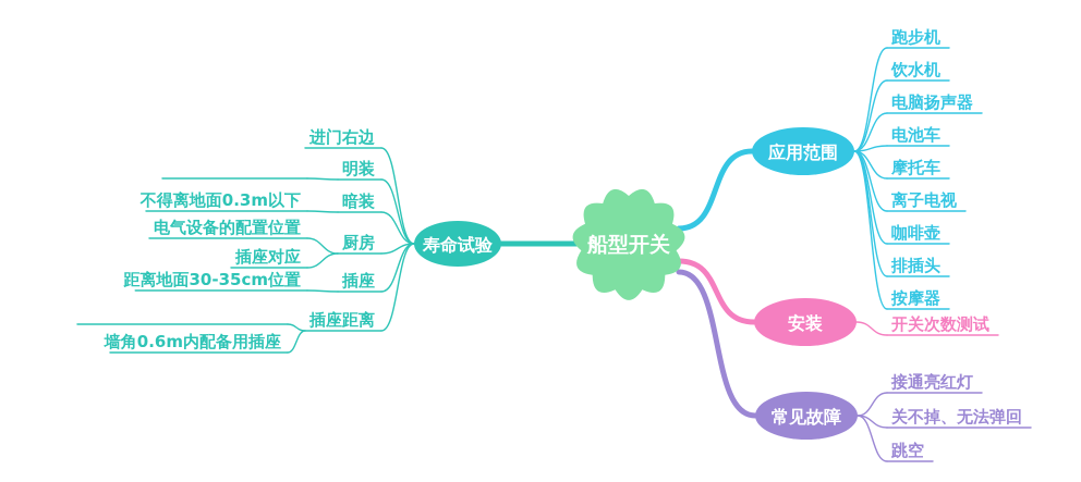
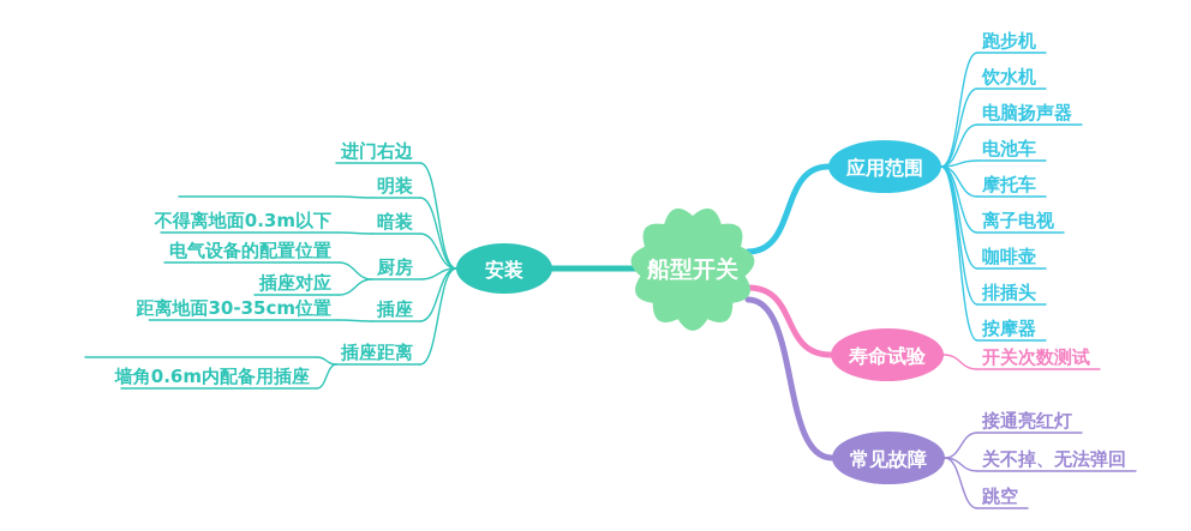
  船型开关
  应用范围
  跑步机
  饮水机
  电脑扬声器
  电池车
  摩托车
  离子电视
  咖啡壶
  排插头
  按摩器
- 安装
+ 寿命试验
  开关次数测试
  常见故障
  接通亮红灯
  关不掉、无法弹回
  跳空
- 寿命试验
+ 安装
  进门右边
  明装
  暗装
  不得离地面0.3m以下
  厨房
  电气设备的配置位置
  插座对应
  插座
  距离地面30-35cm位置
  插座距离
  墙角0.6m内配备用插座
